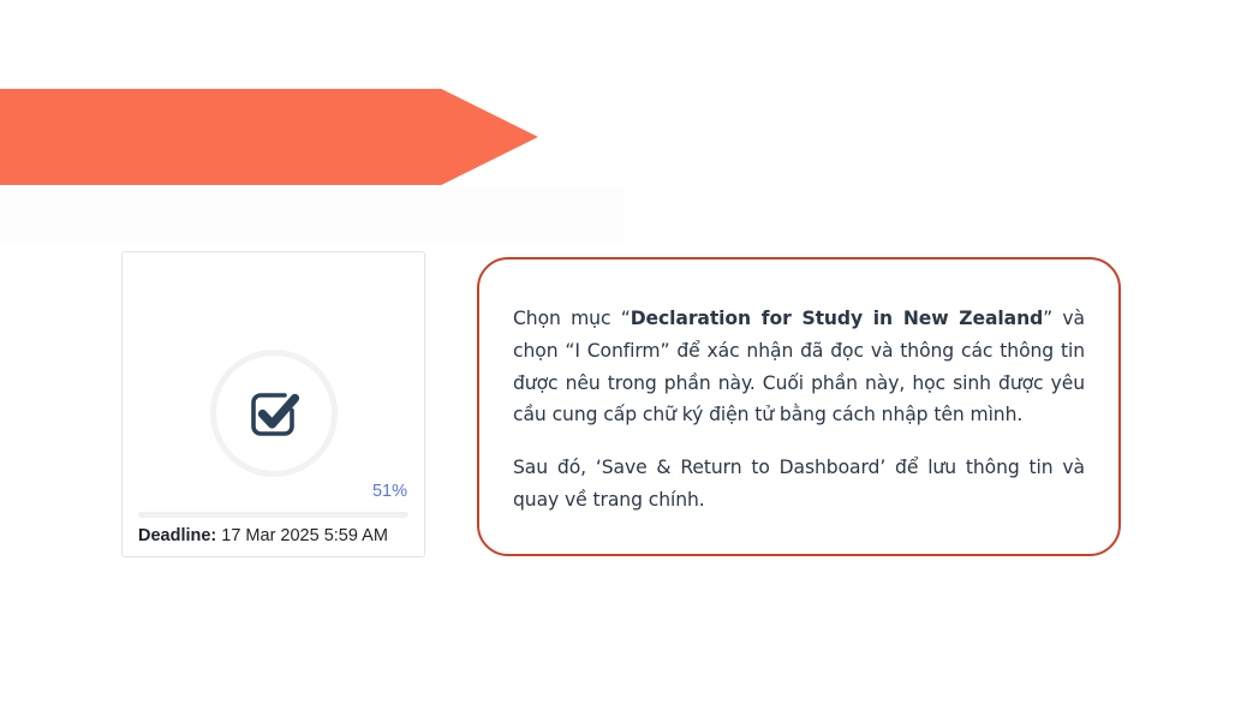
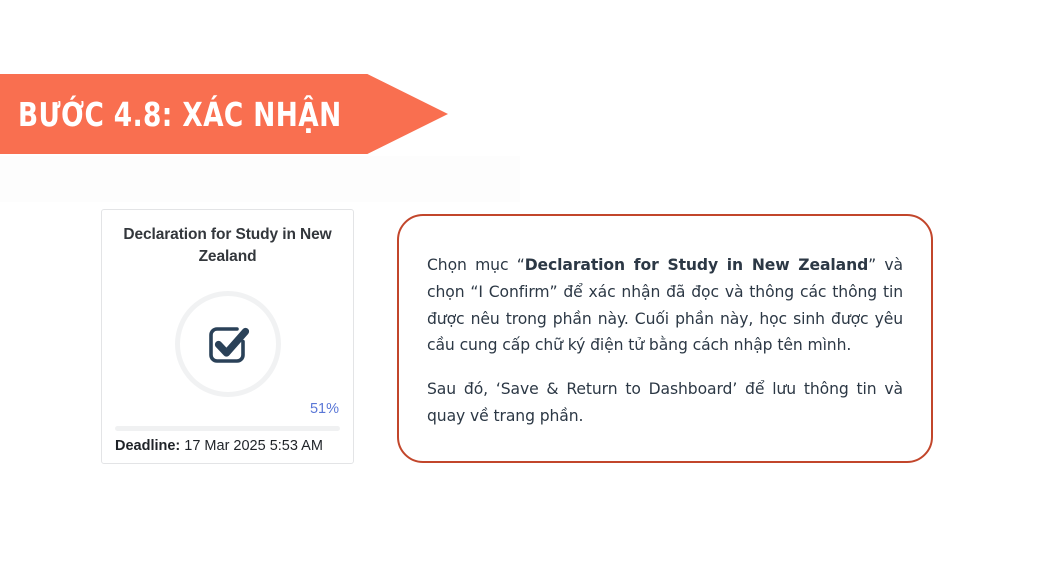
+ BƯỚC 4.8: XÁC NHẬN
+ Declaration for Study in New Zealand
  51%
- Deadline: 17 Mar 2025 5:59 AM
+ Deadline: 17 Mar 2025 5:53 AM
  Chọn mục “Declaration for Study in New Zealand” và chọn “I Confirm” để xác nhận đã đọc và thông các thông tin được nêu trong phần này. Cuối phần này, học sinh được yêu cầu cung cấp chữ ký điện tử bằng cách nhập tên mình.
- Sau đó, ‘Save & Return to Dashboard’ để lưu thông tin và quay về trang chính.
+ Sau đó, ‘Save & Return to Dashboard’ để lưu thông tin và quay về trang phần.
